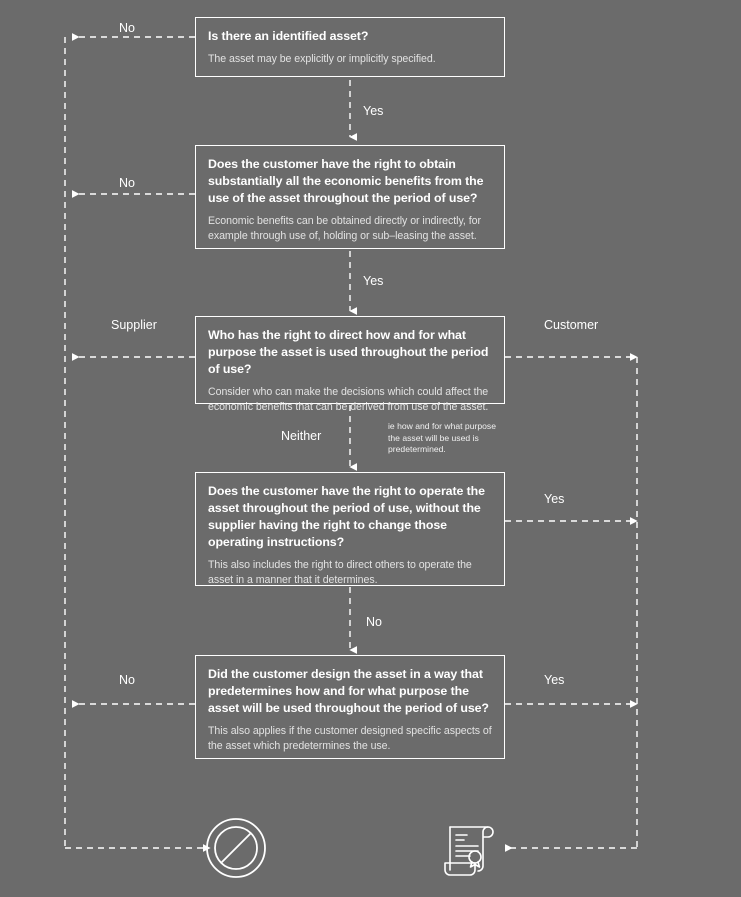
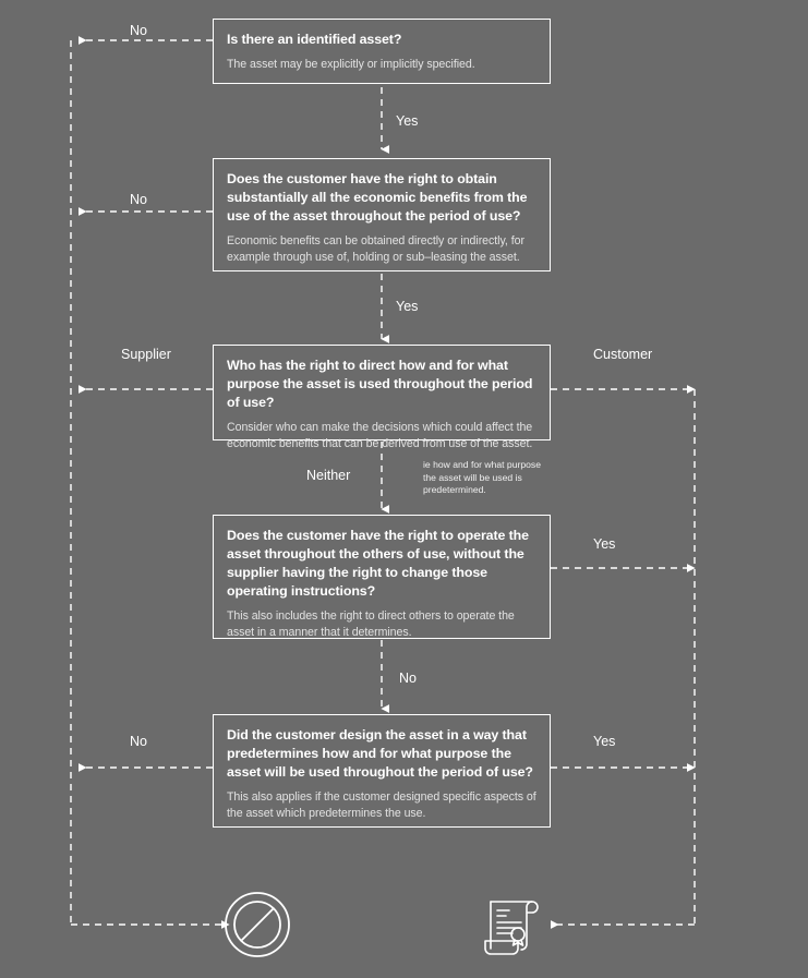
  Is there an identified asset?
  The asset may be explicitly or implicitly specified.
  Does the customer have the right to obtain substantially all the economic benefits from the use of the asset throughout the period of use?
  Economic benefits can be obtained directly or indirectly, for example through use of, holding or sub–leasing the asset.
  Who has the right to direct how and for what purpose the asset is used throughout the period of use?
  Consider who can make the decisions which could affect the economic benefits that can be derived from use of the asset.
- Does the customer have the right to operate the asset throughout the period of use, without the supplier having the right to change those operating instructions?
+ Does the customer have the right to operate the asset throughout the others of use, without the supplier having the right to change those operating instructions?
  This also includes the right to direct others to operate the asset in a manner that it determines.
  Did the customer design the asset in a way that predetermines how and for what purpose the asset will be used throughout the period of use?
  This also applies if the customer designed specific aspects of the asset which predetermines the use.
  No
  Yes
  No
  Yes
  Supplier
  Customer
  Neither
  ie how and for what purpose the asset will be used is predetermined.
  Yes
  No
  No
  Yes
